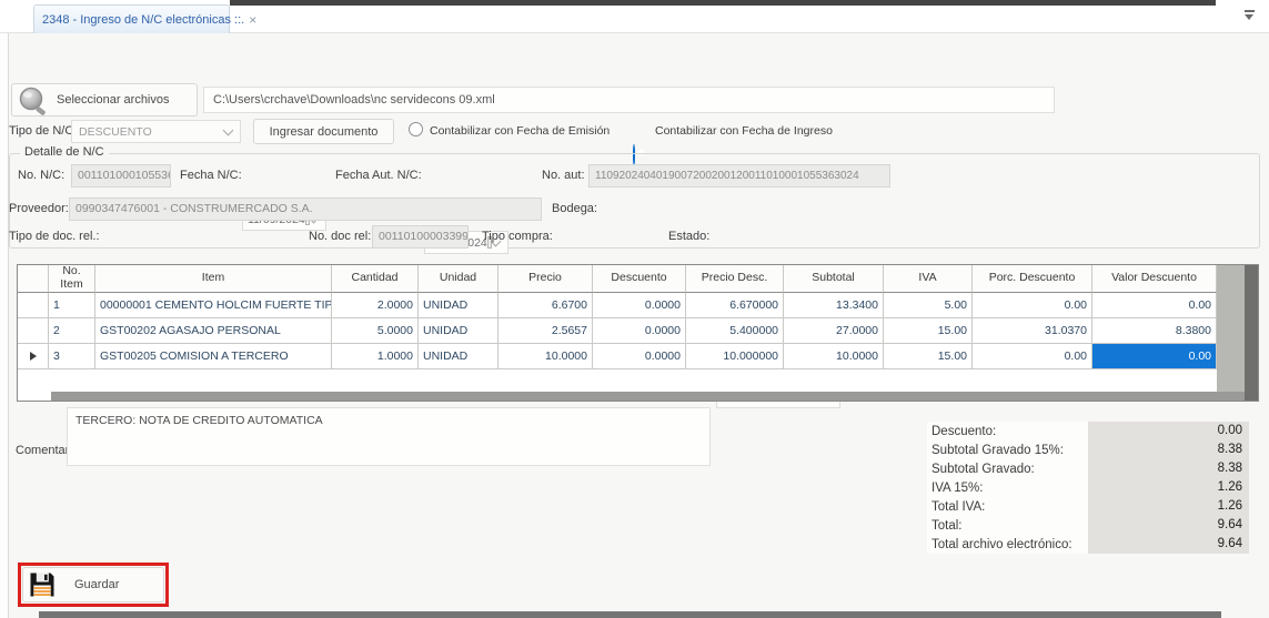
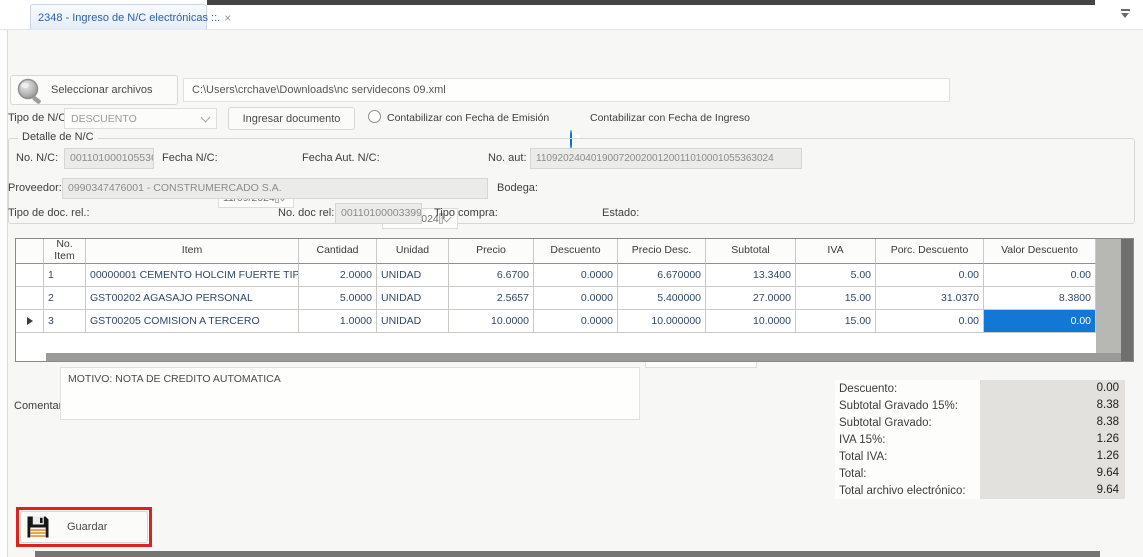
  2348 - Ingreso de N/C electrónicas ::.
  ×
  Seleccionar archivos
  C:\Users\crchave\Downloads\nc servidecons 09.xml
  Tipo de N/C
  DESCUENTO
  Ingresar documento
  Contabilizar con Fecha de Emisión
  Contabilizar con Fecha de Ingreso
  Detalle de N/C
  No. N/C:
  001101000105536
  Fecha N/C:
  Fecha Aut. N/C:
  No. aut:
  1109202404019007200200120011010001055363024
  Proveedor:
  0990347476001 - CONSTRUMERCADO S.A.
  Bodega:
  Tipo de doc. rel.:
  No. doc rel:
  00110100003399
  Tipo compra:
  Estado:
  No. Item
  Item
  Cantidad
  Unidad
  Precio
  Descuento
  Precio Desc.
  Subtotal
  IVA
  Porc. Descuento
  Valor Descuento
  1
  00000001 CEMENTO HOLCIM FUERTE TIP
  2.0000
  UNIDAD
  6.6700
  0.0000
  6.670000
  13.3400
  5.00
  0.00
  0.00
  2
  GST00202 AGASAJO PERSONAL
  5.0000
  UNIDAD
  2.5657
  0.0000
  5.400000
  27.0000
  15.00
  31.0370
  8.3800
  3
  GST00205 COMISION A TERCERO
  1.0000
  UNIDAD
  10.0000
  0.0000
  10.000000
  10.0000
  15.00
  0.00
  0.00
- TERCERO: NOTA DE CREDITO AUTOMATICA
+ MOTIVO: NOTA DE CREDITO AUTOMATICA
  Descuento:
  0.00
  Subtotal Gravado 15%:
  8.38
  Subtotal Gravado:
  8.38
  IVA 15%:
  1.26
  Total IVA:
  1.26
  Total:
  9.64
  Total archivo electrónico:
  9.64
  Guardar
